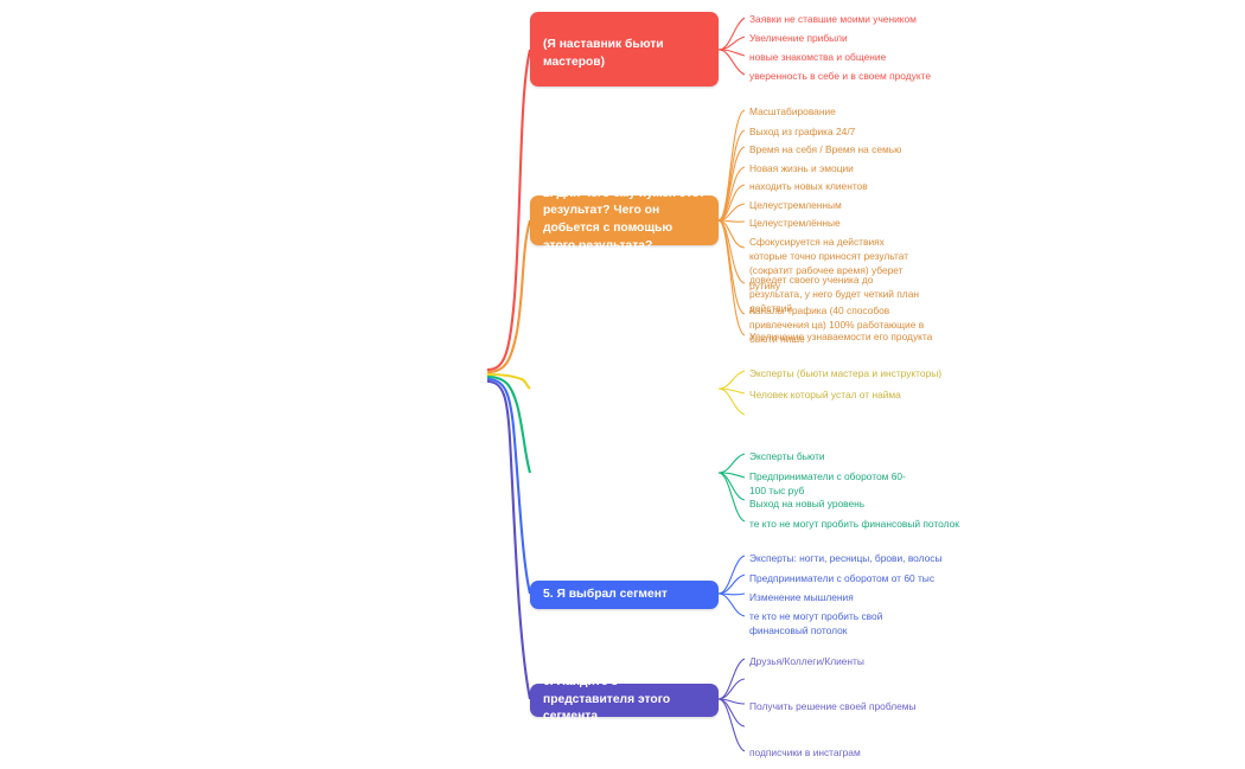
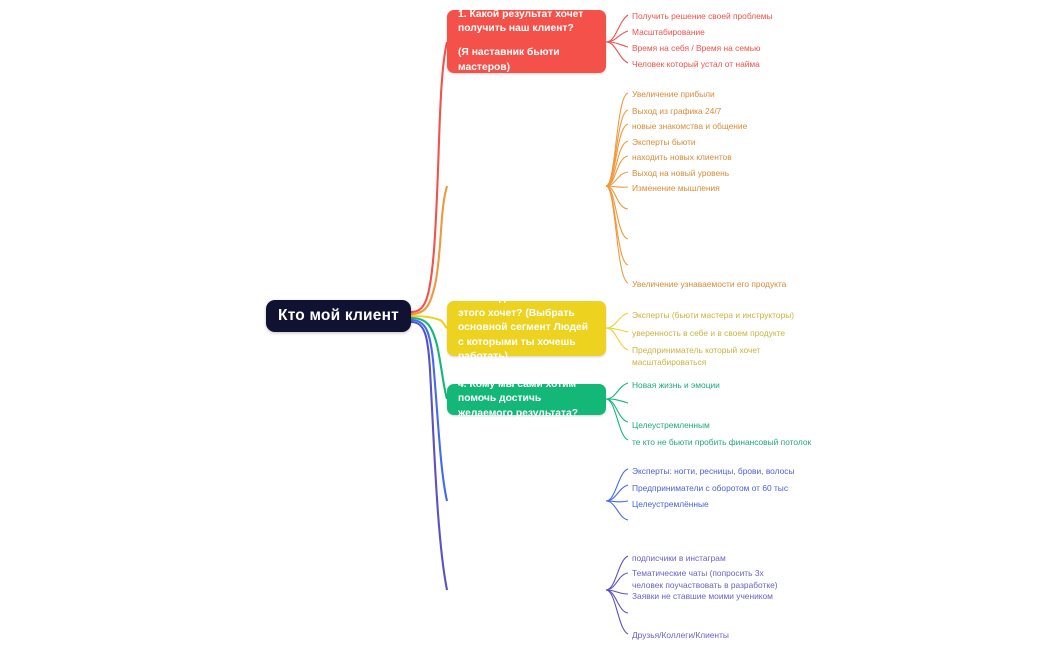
+ Кто мой клиент
+ 1. Какой результат хочет получить наш клиент?
  (Я наставник бьюти мастеров)
- Заявки не ставшие моими учеником
+ Получить решение своей проблемы
- Увеличение прибыли
+ Масштабирование
- новые знакомства и общение
+ Время на себя / Время на семью
- уверенность в себе и в своем продукте
+ Человек который устал от найма
- 2. Для чего ему нужен этот результат? Чего он добьется с помощью этого результата?
- Масштабирование
+ Увеличение прибыли
  Выход из графика 24/7
- Время на себя / Время на семью
+ новые знакомства и общение
- Новая жизнь и эмоции
+ Эксперты бьюти
  находить новых клиентов
- Целеустремленным
+ Выход на новый уровень
- Целеустремлённые
+ Изменение мышления
- Сфокусируется на действиях которые точно приносят результат (сократит рабочее время) уберет рутину
- доведет своего ученика до результата, у него будет четкий план действий
- Каналы трафика (40 способов привлечения ца) 100% работающие в бьюти нише
  Увеличение узнаваемости его продукта
+ 3. Кто в действительности этого хочет? (Выбрать основной сегмент Людей с которыми ты хочешь работать)
  Эксперты (бьюти мастера и инструкторы)
- Человек который устал от найма
+ уверенность в себе и в своем продукте
+ Предприниматель который хочет масштабироваться
+ 4. Кому мы сами хотим помочь достичь желаемого результата?
- Эксперты бьюти
+ Новая жизнь и эмоции
- Предприниматели с оборотом 60- 100 тыс руб
- Выход на новый уровень
+ Целеустремленным
- те кто не могут пробить финансовый потолок
+ те кто не бьюти пробить финансовый потолок
- 5. Я выбрал сегмент
  Эксперты: ногти, ресницы, брови, волосы
  Предприниматели с оборотом от 60 тыс
- Изменение мышления
+ Целеустремлённые
- те кто не могут пробить свой финансовый потолок
- 6. Найдите 3 представителя этого сегмента
- Друзья/Коллеги/Клиенты
+ подписчики в инстаграм
+ Тематические чаты (попросить 3х человек поучаствовать в разработке)
- Получить решение своей проблемы
+ Заявки не ставшие моими учеником
- подписчики в инстаграм
+ Друзья/Коллеги/Клиенты
